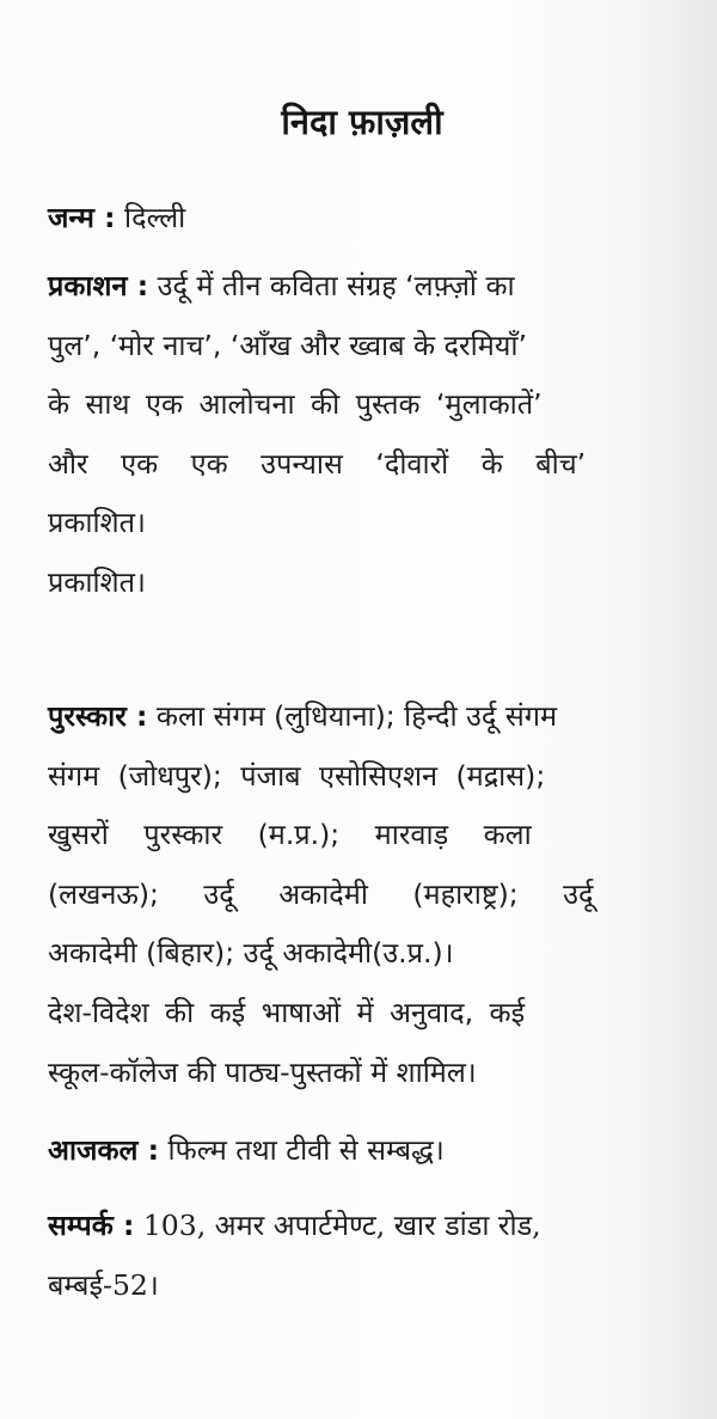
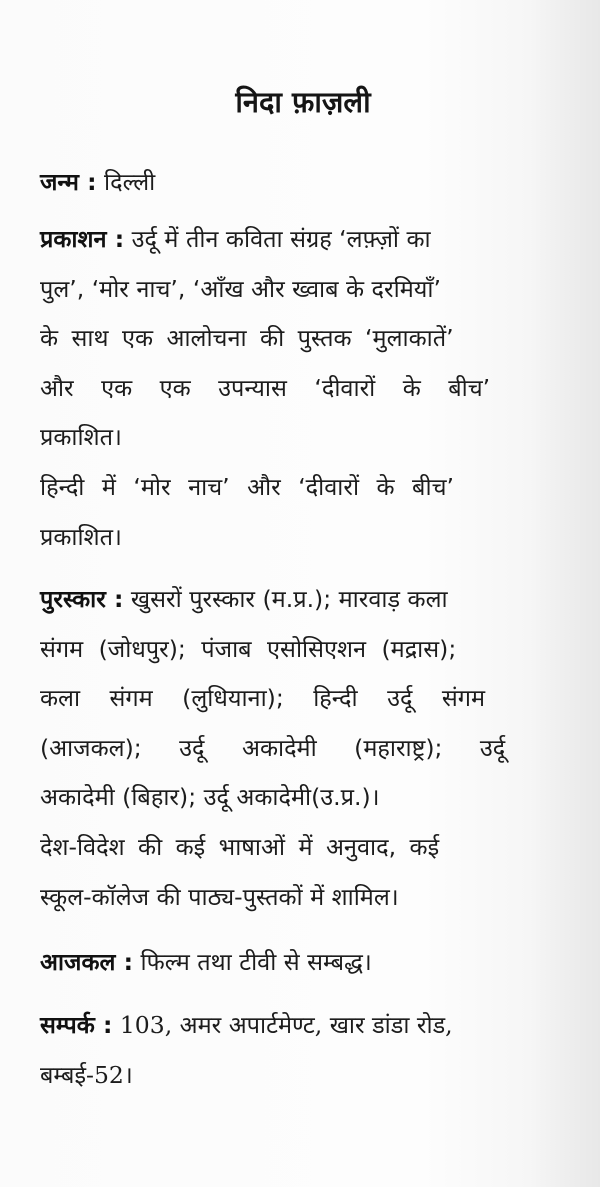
  निदा फ़ाज़ली
  जन्म : दिल्ली
  प्रकाशन : उर्दू में तीन कविता संग्रह ‘लफ़्ज़ों का
  पुल’, ‘मोर नाच’, ‘आँख और ख्वाब के दरमियाँ’
  के साथ एक आलोचना की पुस्तक ‘मुलाकातें’
  और एक एक उपन्यास ‘दीवारों के बीच’
  प्रकाशित।
+ हिन्दी में ‘मोर नाच’ और ‘दीवारों के बीच’
  प्रकाशित।
- पुरस्कार : कला संगम (लुधियाना); हिन्दी उर्दू संगम
+ पुरस्कार : खुसरों पुरस्कार (म.प्र.); मारवाड़ कला
  संगम (जोधपुर); पंजाब एसोसिएशन (मद्रास);
- खुसरों पुरस्कार (म.प्र.); मारवाड़ कला
+ कला संगम (लुधियाना); हिन्दी उर्दू संगम
- (लखनऊ); उर्दू अकादेमी (महाराष्ट्र); उर्दू
+ (आजकल); उर्दू अकादेमी (महाराष्ट्र); उर्दू
  अकादेमी (बिहार); उर्दू अकादेमी(उ.प्र.)।
  देश-विदेश की कई भाषाओं में अनुवाद, कई
  स्कूल-कॉलेज की पाठ्य-पुस्तकों में शामिल।
  आजकल : फिल्म तथा टीवी से सम्बद्ध।
  सम्पर्क : 103, अमर अपार्टमेण्ट, खार डांडा रोड,
  बम्बई-52।
